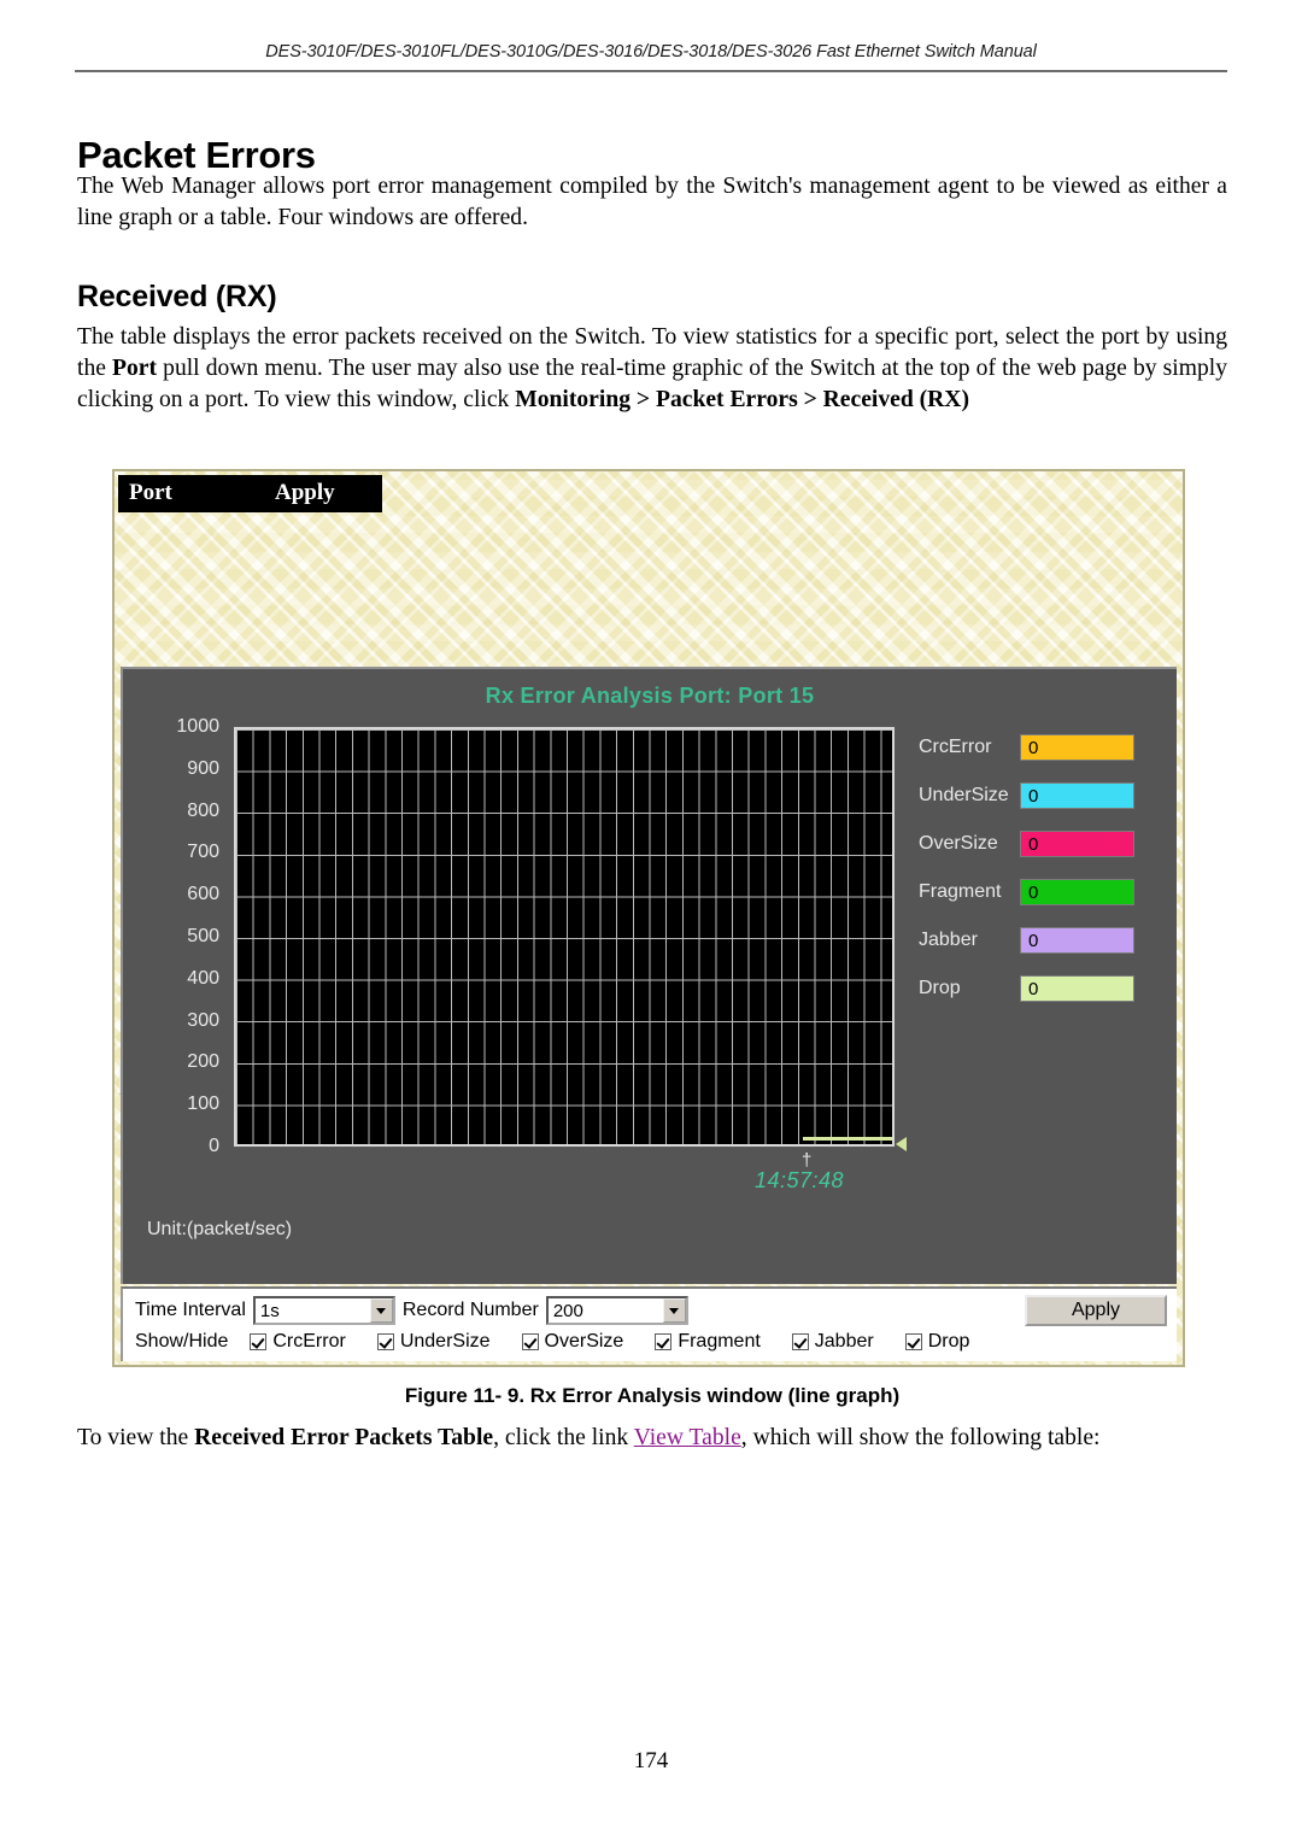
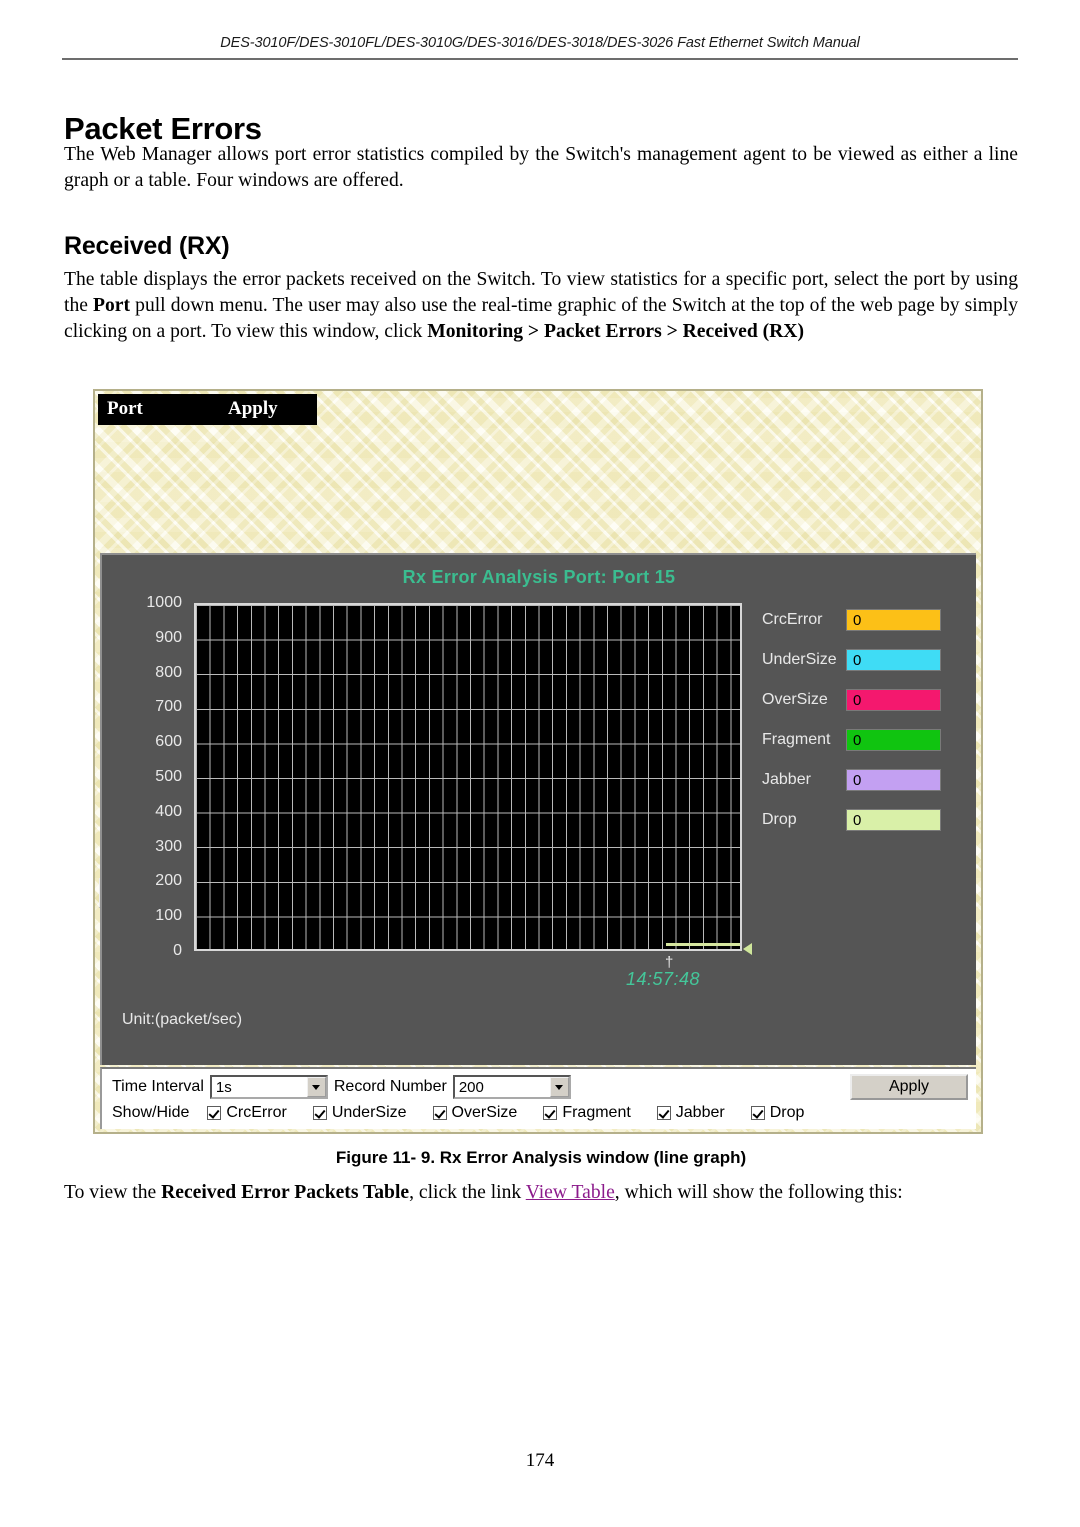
  DES-3010F/DES-3010FL/DES-3010G/DES-3016/DES-3018/DES-3026 Fast Ethernet Switch Manual
  Packet Errors
- The Web Manager allows port error management compiled by the Switch's management agent to be viewed as either a line graph or a table. Four windows are offered.
+ The Web Manager allows port error statistics compiled by the Switch's management agent to be viewed as either a line graph or a table. Four windows are offered.
  Received (RX)
  The table displays the error packets received on the Switch. To view statistics for a specific port, select the port by using the Port pull down menu. The user may also use the real-time graphic of the Switch at the top of the web page by simply clicking on a port. To view this window, click Monitoring > Packet Errors > Received (RX)
  Port	Apply
  Rx Error Analysis Port: Port 15
  1000
  900
  800
  700
  600
  500
  400
  300
  200
  100
  0
  †
  14:57:48
  Unit:(packet/sec)
  CrcError
  0
  UnderSize
  0
  OverSize
  0
  Fragment
  0
  Jabber
  0
  Drop
  0
  Time Interval
  1s
  Record Number
  200
  Apply
  Show/Hide
  CrcError
  UnderSize
  OverSize
  Fragment
  Jabber
  Drop
  Figure 11- 9. Rx Error Analysis window (line graph)
- To view the Received Error Packets Table, click the link View Table, which will show the following table:
+ To view the Received Error Packets Table, click the link View Table, which will show the following this:
  174
